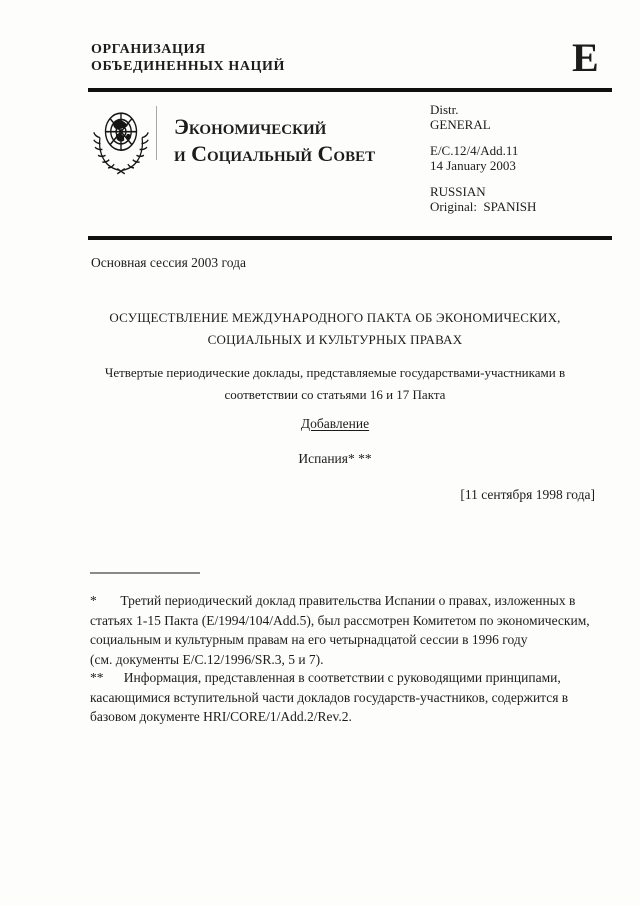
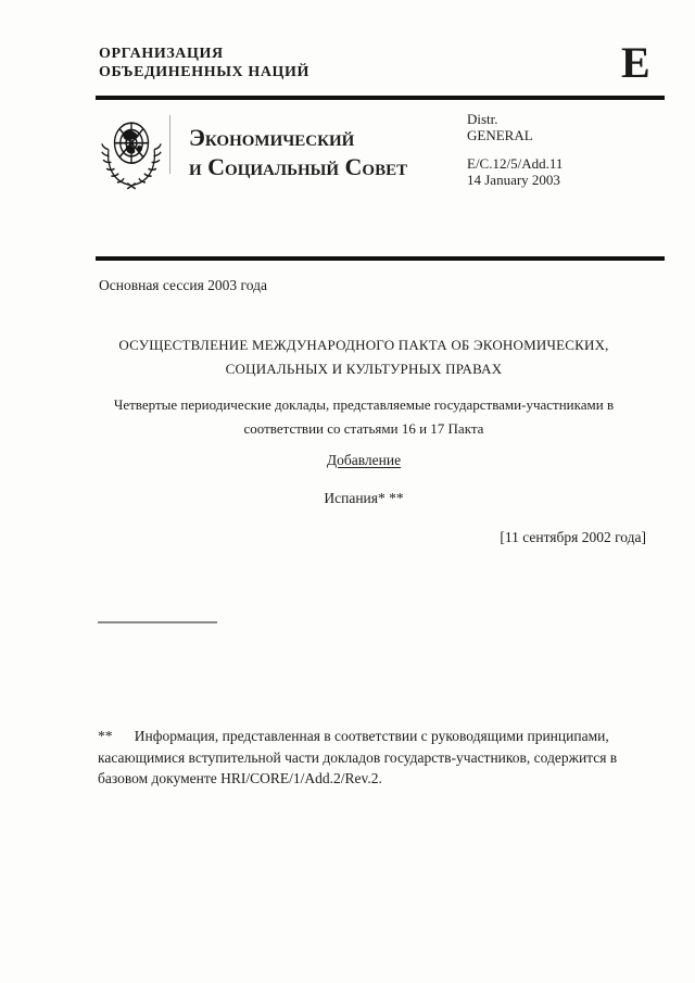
  ОРГАНИЗАЦИЯ
  ОБЪЕДИНЕННЫХ НАЦИЙ
  E
  Экономический
  и Социальный Совет
  Distr.
  GENERAL
- E/C.12/4/Add.11
+ E/C.12/5/Add.11
  14 January 2003
- RUSSIAN
- Original: SPANISH
  Основная сессия 2003 года
  ОСУЩЕСТВЛЕНИЕ МЕЖДУНАРОДНОГО ПАКТА ОБ ЭКОНОМИЧЕСКИХ,
  СОЦИАЛЬНЫХ И КУЛЬТУРНЫХ ПРАВАХ
  Четвертые периодические доклады, представляемые государствами-участниками в
  соответствии со статьями 16 и 17 Пакта
  Добавление
  Испания* **
- [11 сентября 1998 года]
+ [11 сентября 2002 года]
- * Третий периодический доклад правительства Испании о правах, изложенных в
- статьях 1-15 Пакта (E/1994/104/Add.5), был рассмотрен Комитетом по экономическим,
- социальным и культурным правам на его четырнадцатой сессии в 1996 году
- (см. документы E/C.12/1996/SR.3, 5 и 7).
  ** Информация, представленная в соответствии с руководящими принципами,
  касающимися вступительной части докладов государств-участников, содержится в
  базовом документе HRI/CORE/1/Add.2/Rev.2.
